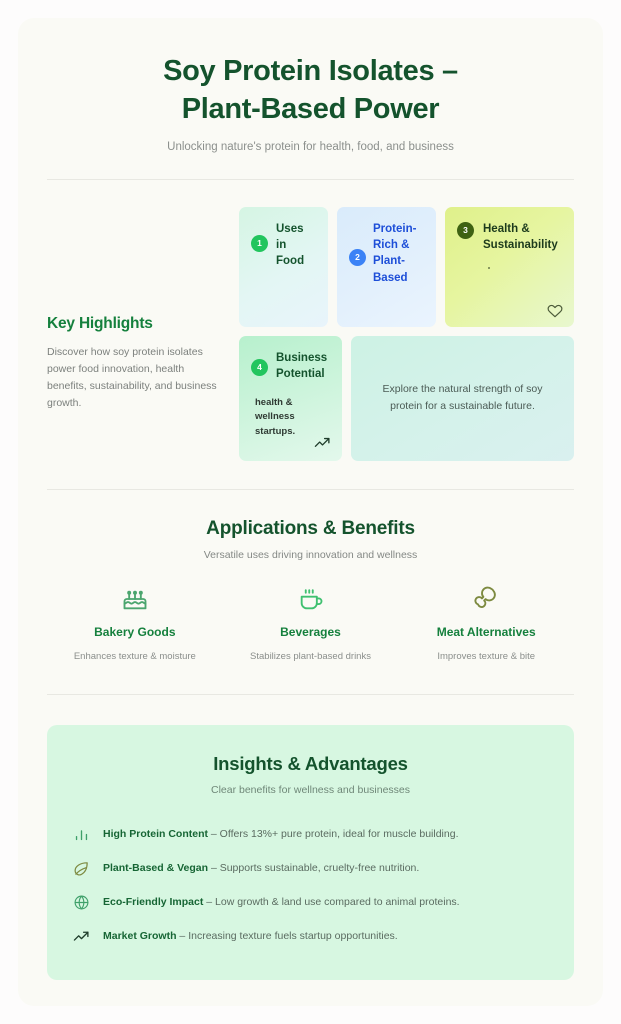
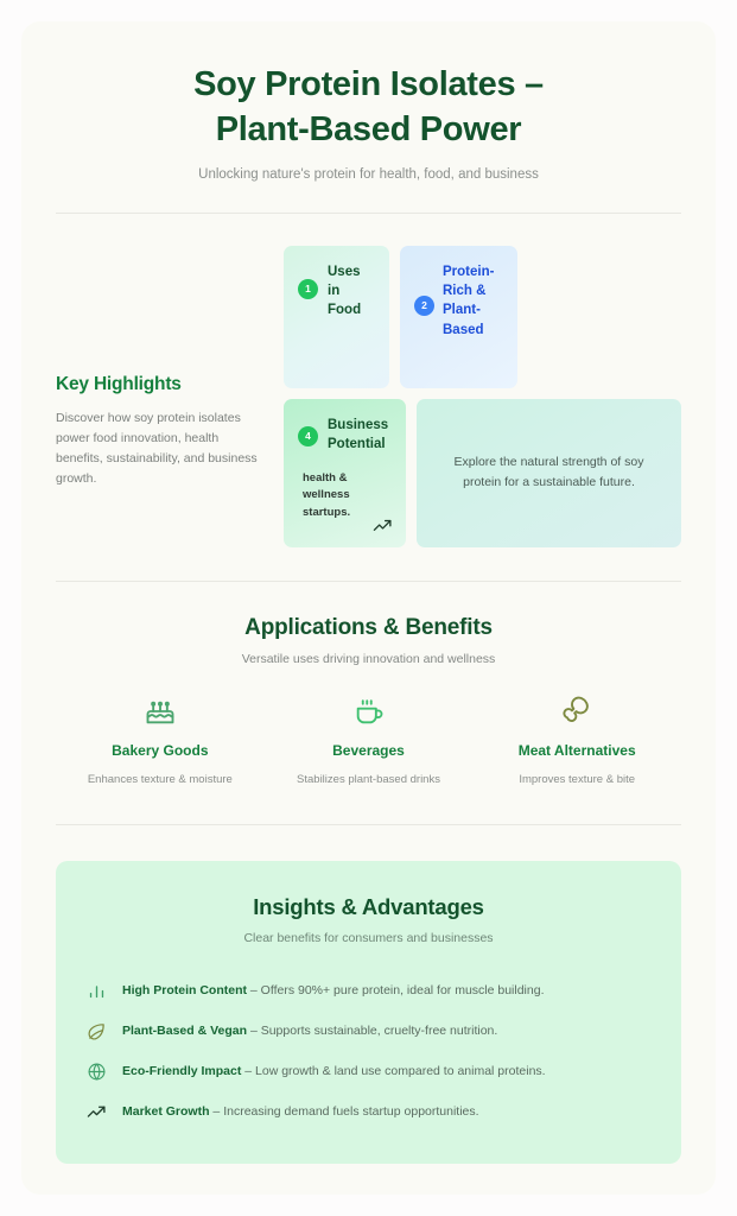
  Soy Protein Isolates –
  Plant-Based Power
  Unlocking nature's protein for health, food, and business
  Key Highlights
  Discover how soy protein isolates power food innovation, health benefits, sustainability, and business growth.
  1
  Uses in Food
  2
  Protein-Rich & Plant-Based
- 3
- Health & Sustainability
  4
  Business Potential
  health & wellness startups.
  Explore the natural strength of soy protein for a sustainable future.
  Applications & Benefits
  Versatile uses driving innovation and wellness
  Bakery Goods
  Enhances texture & moisture
  Beverages
  Stabilizes plant-based drinks
  Meat Alternatives
  Improves texture & bite
  Insights & Advantages
- Clear benefits for wellness and businesses
+ Clear benefits for consumers and businesses
- High Protein Content – Offers 13%+ pure protein, ideal for muscle building.
+ High Protein Content – Offers 90%+ pure protein, ideal for muscle building.
  Plant-Based & Vegan – Supports sustainable, cruelty-free nutrition.
  Eco-Friendly Impact – Low growth & land use compared to animal proteins.
- Market Growth – Increasing texture fuels startup opportunities.
+ Market Growth – Increasing demand fuels startup opportunities.
